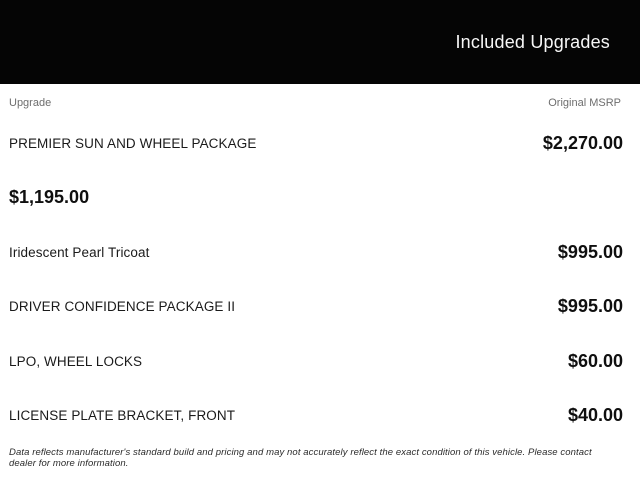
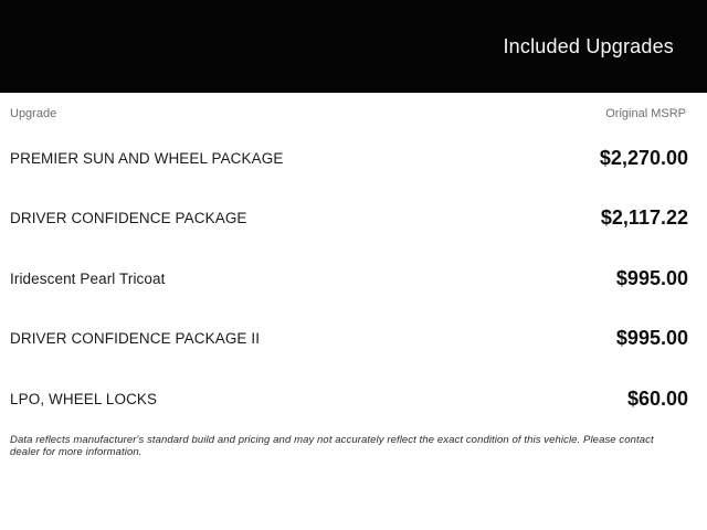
  Included Upgrades
  Upgrade
  Original MSRP
  PREMIER SUN AND WHEEL PACKAGE
  $2,270.00
+ DRIVER CONFIDENCE PACKAGE
- $1,195.00
+ $2,117.22
  Iridescent Pearl Tricoat
  $995.00
  DRIVER CONFIDENCE PACKAGE II
  $995.00
  LPO, WHEEL LOCKS
  $60.00
- LICENSE PLATE BRACKET, FRONT
- $40.00
  Data reflects manufacturer's standard build and pricing and may not accurately reflect the exact condition of this vehicle. Please contact dealer for more information.
